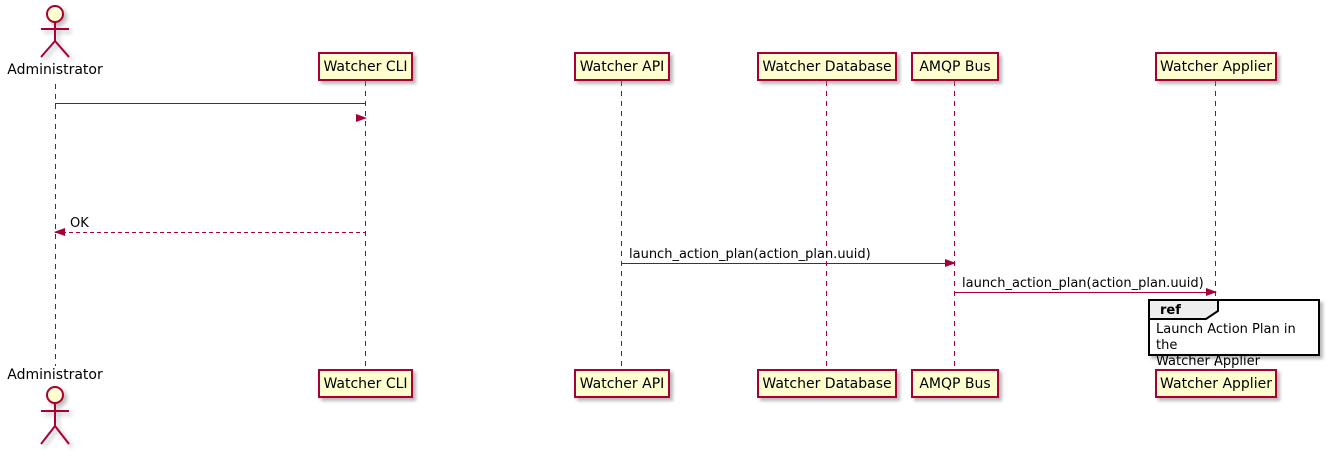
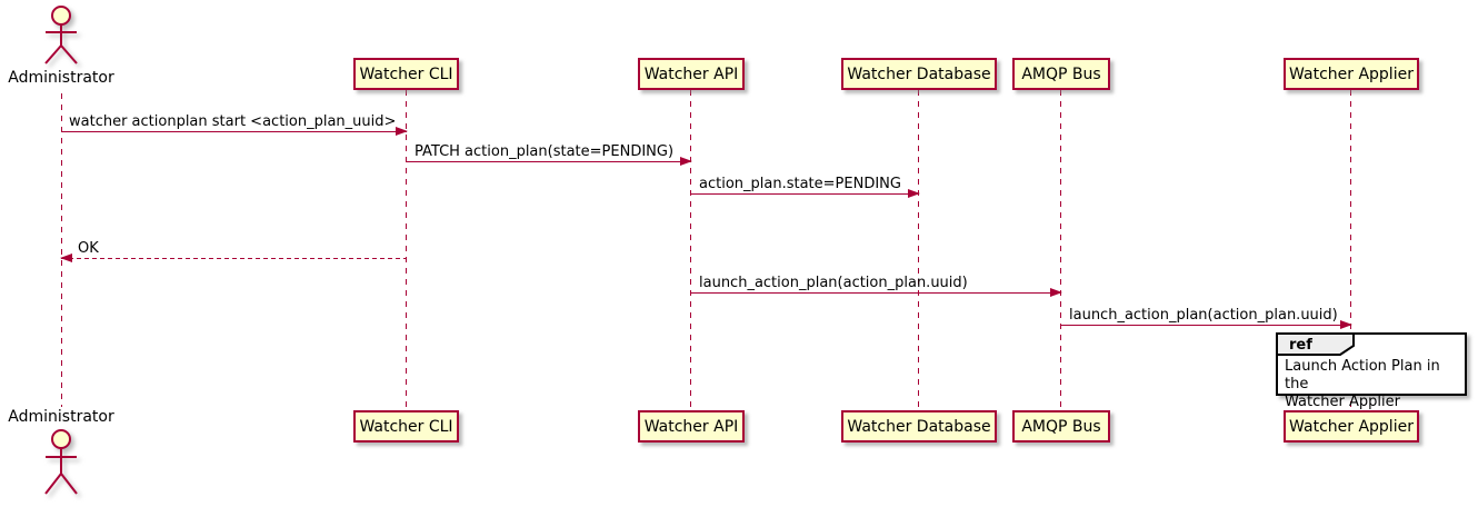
  Administrator
  Watcher CLI
  Watcher API
  Watcher Database
  AMQP Bus
  Watcher Applier
+ watcher actionplan start <action_plan_uuid>
+ PATCH action_plan(state=PENDING)
+ action_plan.state=PENDING
  OK
  launch_action_plan(action_plan.uuid)
  launch_action_plan(action_plan.uuid)
  ref
  Launch Action Plan in the
  Watcher Applier
  Watcher CLI
  Watcher API
  Watcher Database
  AMQP Bus
  Watcher Applier
  Administrator
